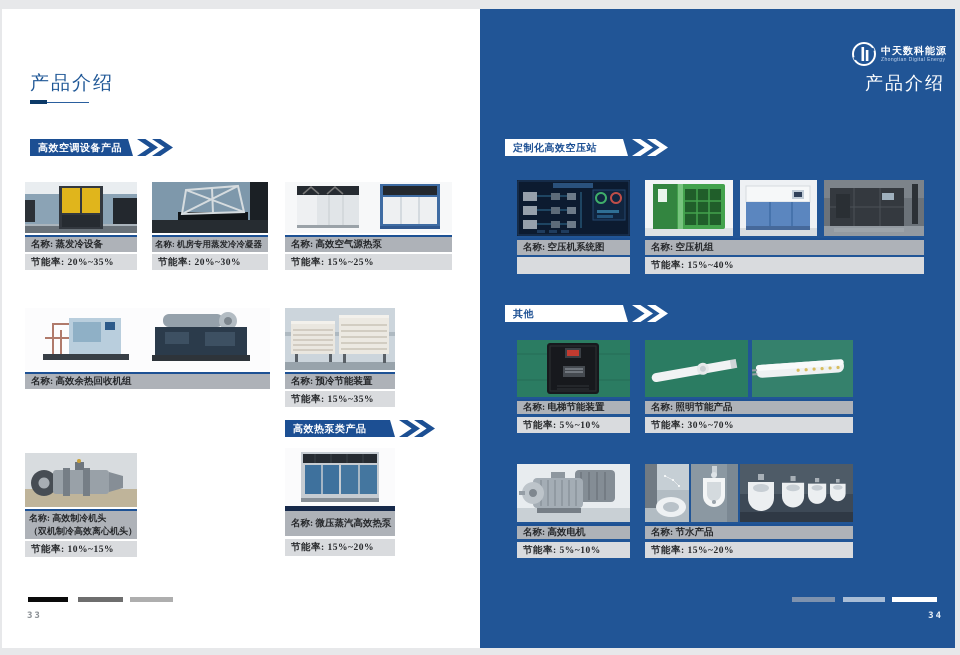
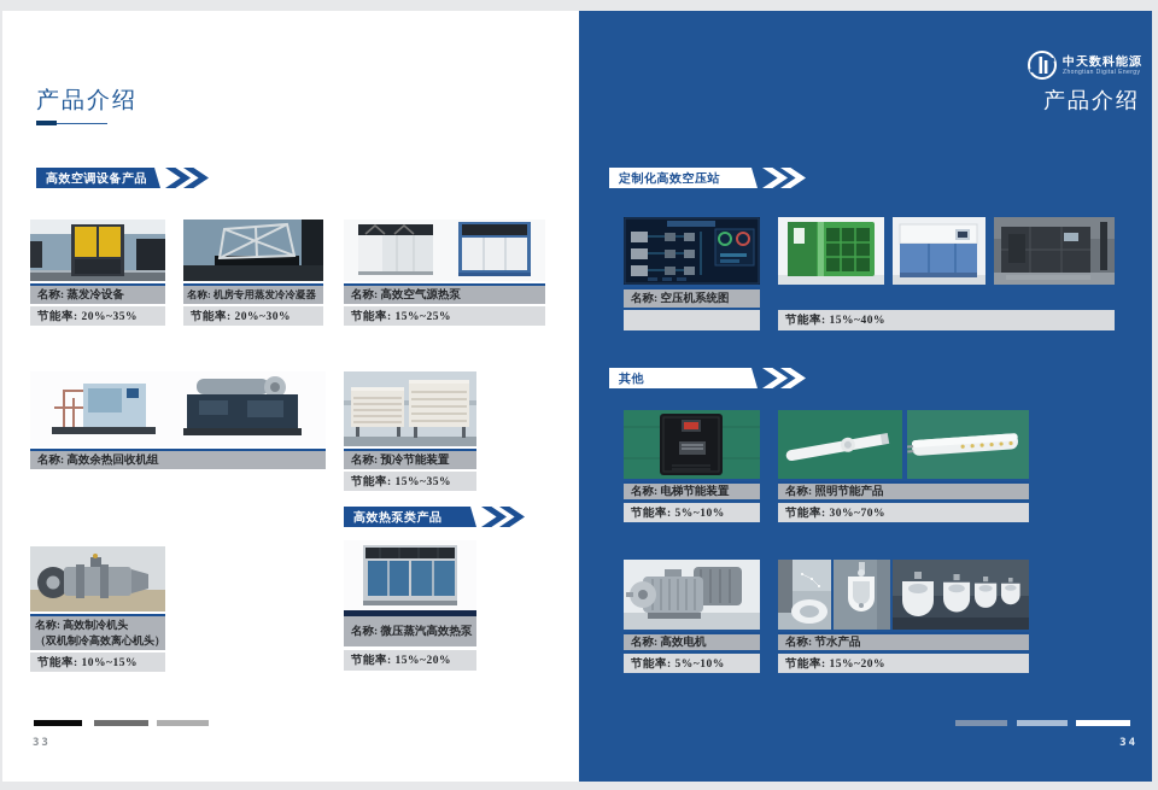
  产品介绍
  高效空调设备产品
  名称: 蒸发冷设备
  节能率: 20%~35%
  名称: 机房专用蒸发冷冷凝器
  节能率: 20%~30%
  名称: 高效空气源热泵
  节能率: 15%~25%
  名称: 高效余热回收机组
  名称: 预冷节能装置
  节能率: 15%~35%
  高效热泵类产品
  名称: 高效制冷机头
  （双机制冷高效离心机头）
  节能率: 10%~15%
  名称: 微压蒸汽高效热泵
  节能率: 15%~20%
  33
  中天数科能源
  产品介绍
  定制化高效空压站
  名称: 空压机系统图
- 名称: 空压机组
  节能率: 15%~40%
  其他
  名称: 电梯节能装置
  节能率: 5%~10%
  名称: 照明节能产品
  节能率: 30%~70%
  名称: 高效电机
  节能率: 5%~10%
  名称: 节水产品
  节能率: 15%~20%
  34
